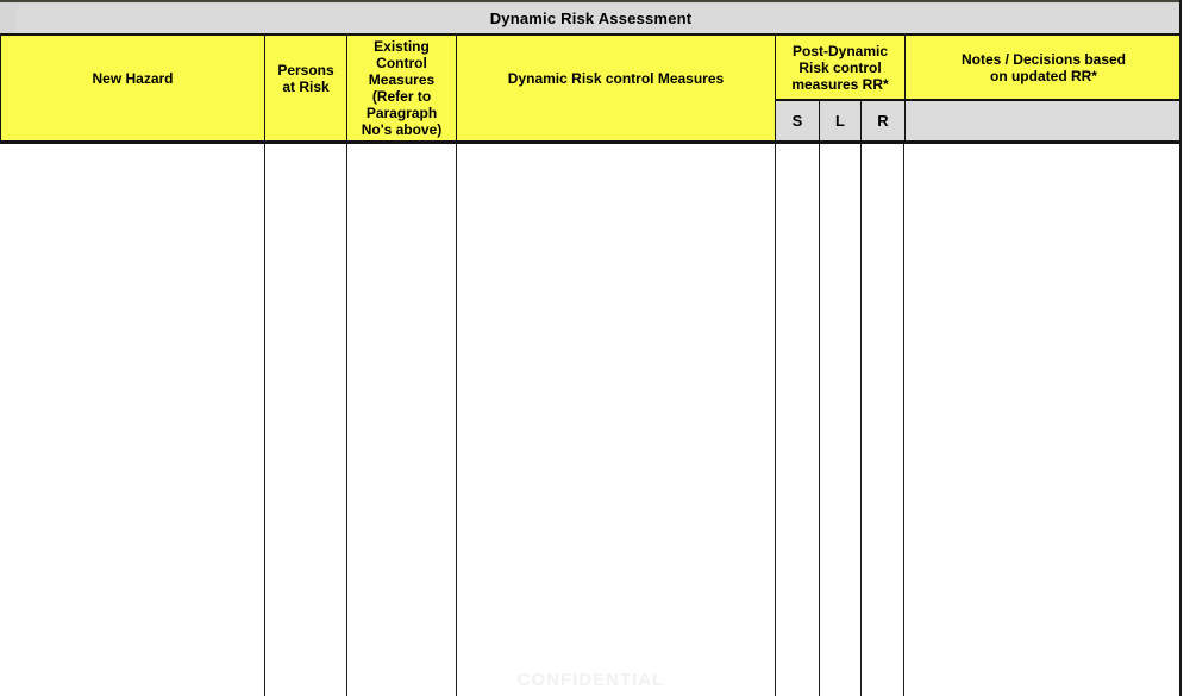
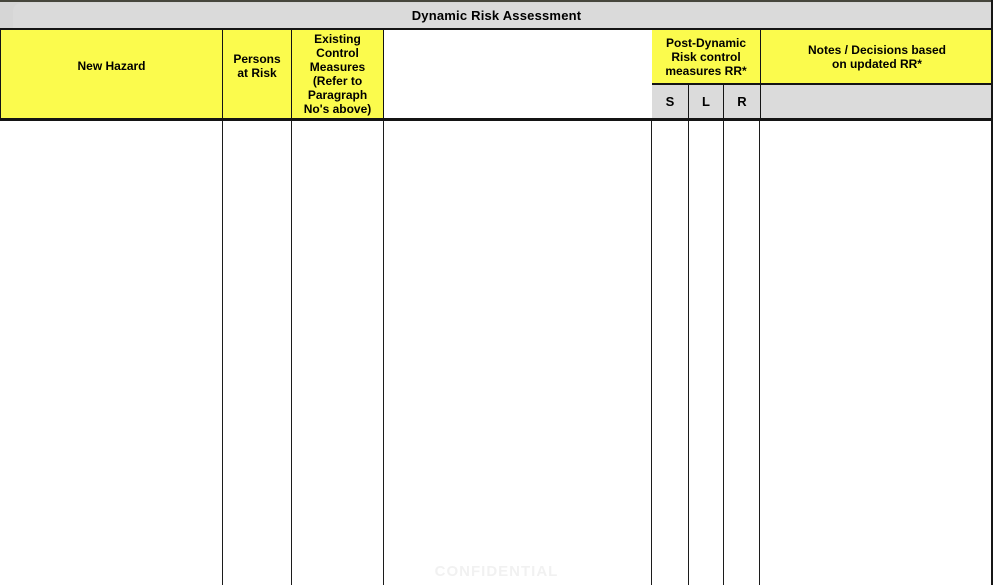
  Dynamic Risk Assessment
  New Hazard
  Persons
  at Risk
  Existing
  Control
  Measures
  (Refer to
  Paragraph
  No's above)
- Dynamic Risk control Measures
  Post-Dynamic
  Risk control
  measures RR*
  S
  L
  R
  Notes / Decisions based
  on updated RR*
